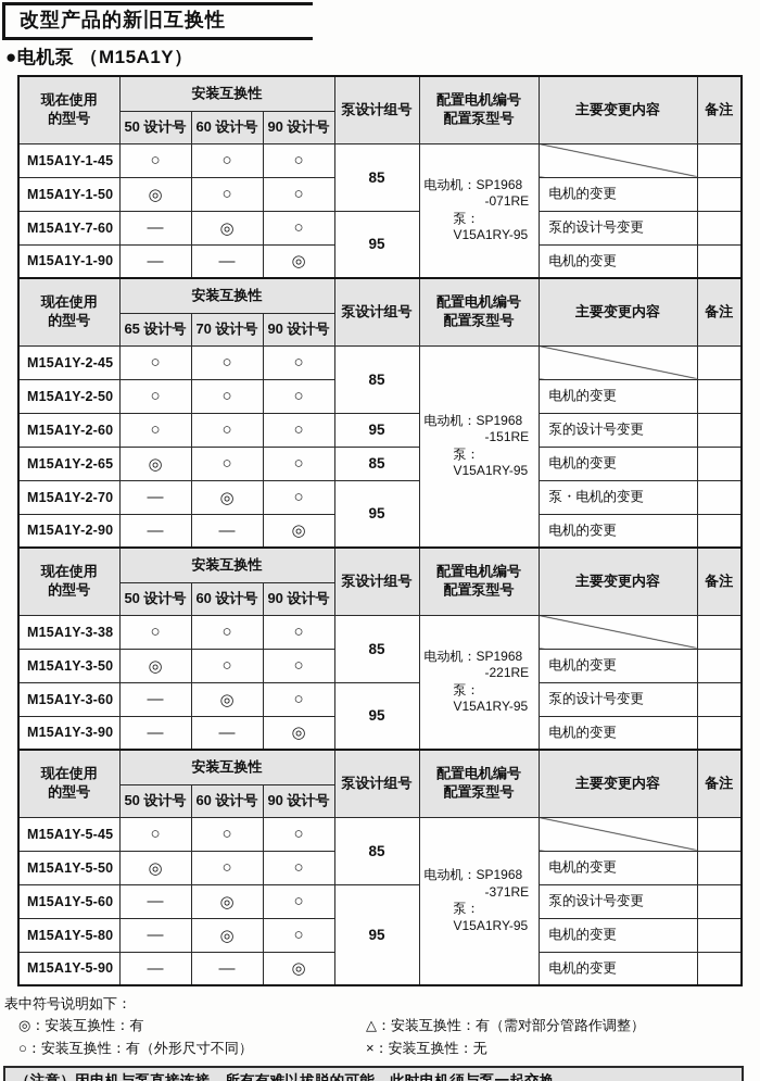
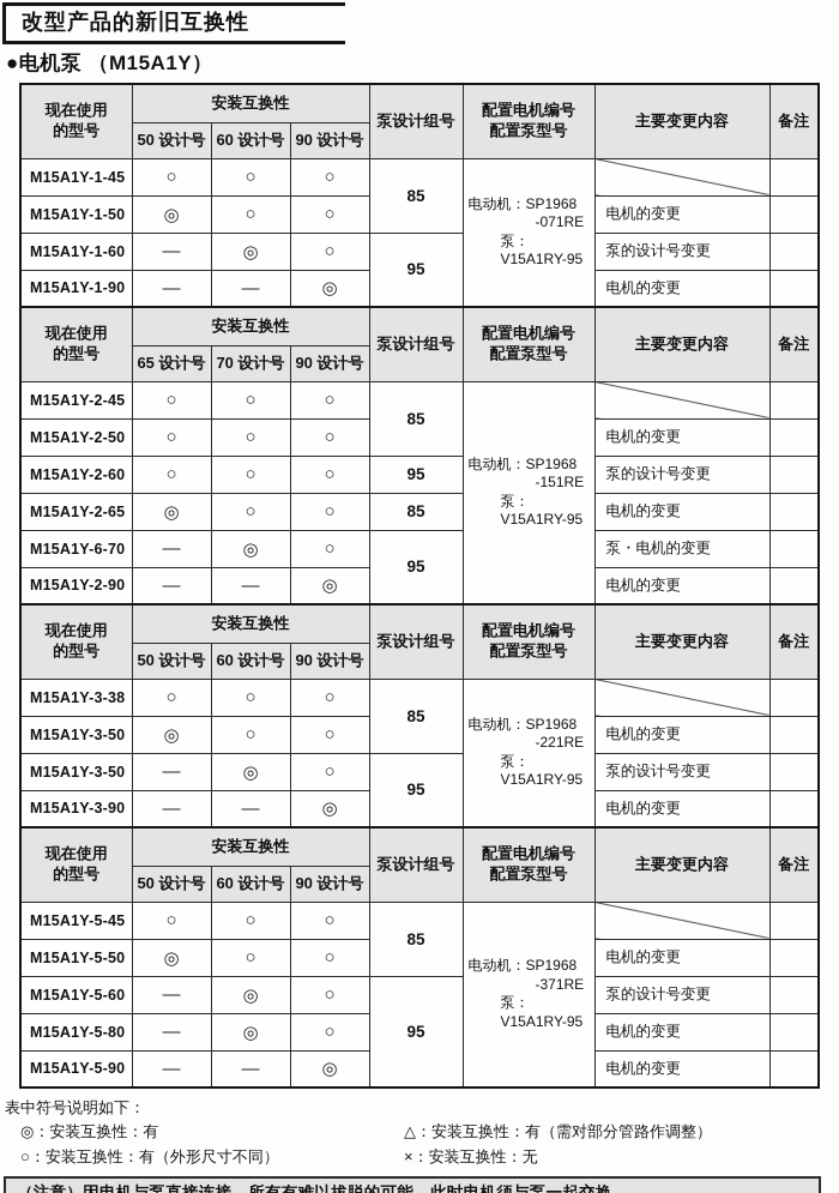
  改型产品的新旧互换性
  ●电机泵 （M15A1Y）
  现在使用 的型号	安装互换性	泵设计组号	配置电机编号 配置泵型号	主要变更内容	备注
  50 设计号	60 设计号	90 设计号
  M15A1Y-1-45	○	○	○	85	电动机：SP1968-071RE泵：V15A1RY-95
  M15A1Y-1-50	◎	○	○	电机的变更
- M15A1Y-7-60	—	◎	○	95	泵的设计号变更
+ M15A1Y-1-60	—	◎	○	95	泵的设计号变更
  M15A1Y-1-90	—	—	◎	电机的变更
  现在使用 的型号	安装互换性	泵设计组号	配置电机编号 配置泵型号	主要变更内容	备注
  65 设计号	70 设计号	90 设计号
  M15A1Y-2-45	○	○	○	85	电动机：SP1968-151RE泵：V15A1RY-95
  M15A1Y-2-50	○	○	○	电机的变更
  M15A1Y-2-60	○	○	○	95	泵的设计号变更
  M15A1Y-2-65	◎	○	○	85	电机的变更
- M15A1Y-2-70	—	◎	○	95	泵・电机的变更
+ M15A1Y-6-70	—	◎	○	95	泵・电机的变更
  M15A1Y-2-90	—	—	◎	电机的变更
  现在使用 的型号	安装互换性	泵设计组号	配置电机编号 配置泵型号	主要变更内容	备注
  50 设计号	60 设计号	90 设计号
  M15A1Y-3-38	○	○	○	85	电动机：SP1968-221RE泵：V15A1RY-95
  M15A1Y-3-50	◎	○	○	电机的变更
- M15A1Y-3-60	—	◎	○	95	泵的设计号变更
+ M15A1Y-3-50	—	◎	○	95	泵的设计号变更
  M15A1Y-3-90	—	—	◎	电机的变更
  现在使用 的型号	安装互换性	泵设计组号	配置电机编号 配置泵型号	主要变更内容	备注
  50 设计号	60 设计号	90 设计号
  M15A1Y-5-45	○	○	○	85	电动机：SP1968-371RE泵：V15A1RY-95
  M15A1Y-5-50	◎	○	○	电机的变更
  M15A1Y-5-60	—	◎	○	95	泵的设计号变更
  M15A1Y-5-80	—	◎	○	电机的变更
  M15A1Y-5-90	—	—	◎	电机的变更
  表中符号说明如下：
  ◎：安装互换性：有
  △：安装互换性：有（需对部分管路作调整）
  ○：安装互换性：有（外形尺寸不同）
  ×：安装互换性：无
